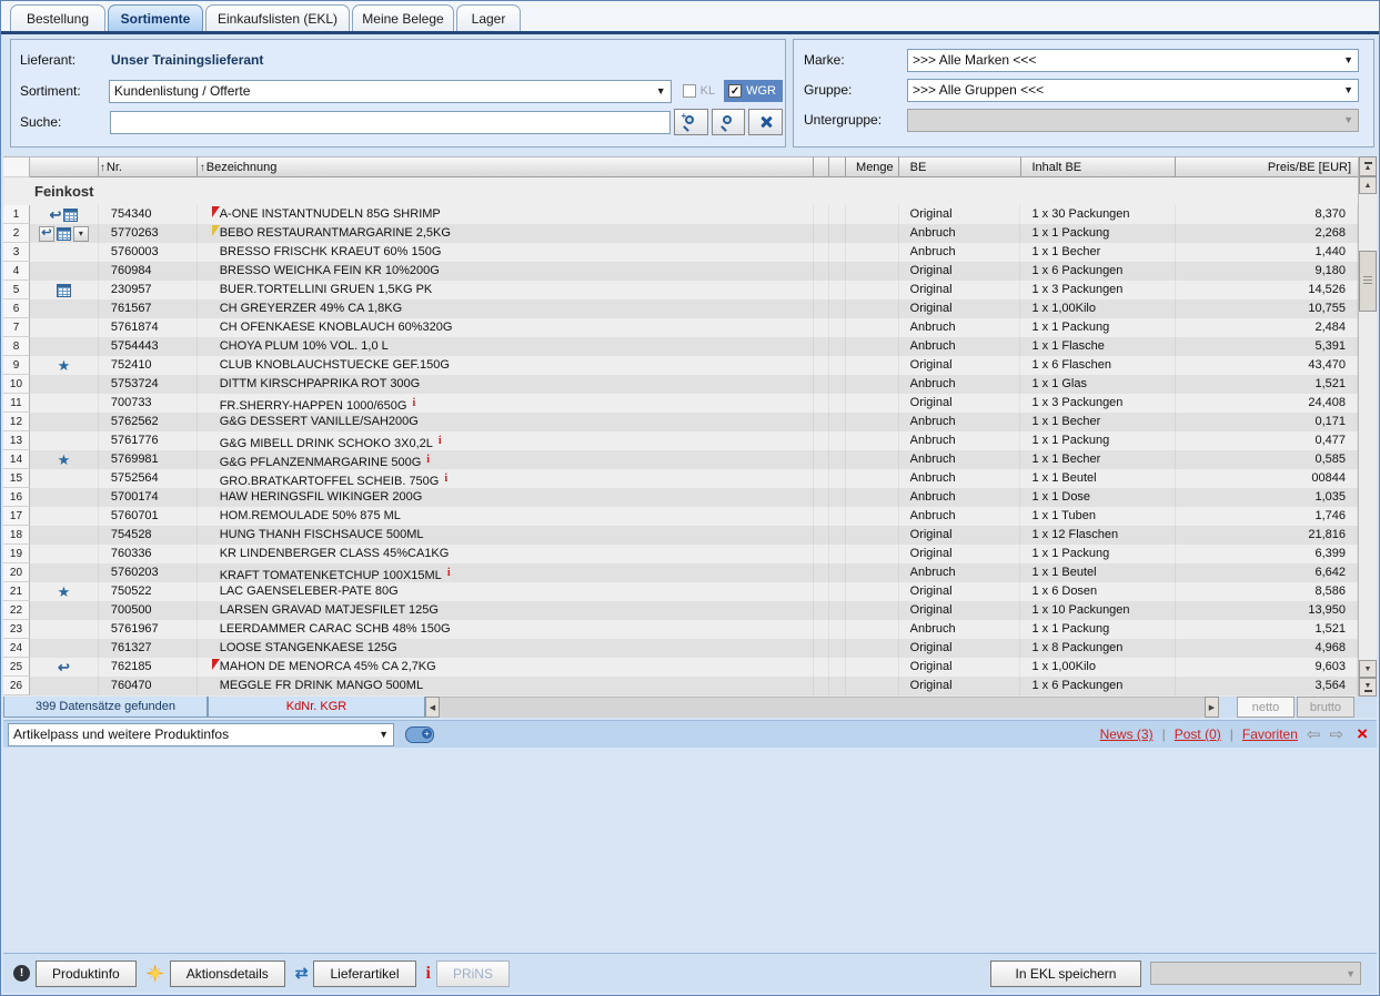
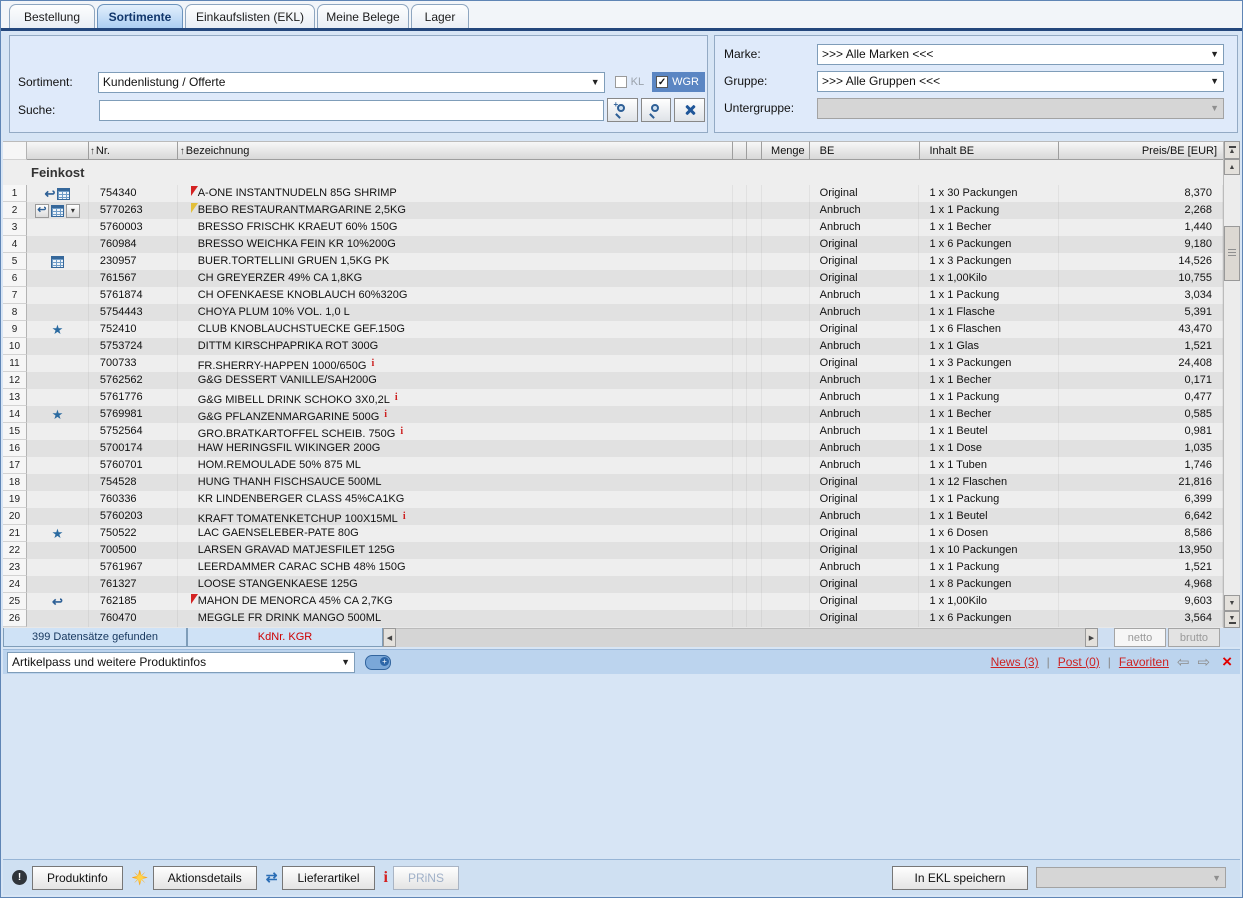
  Bestellung
  Sortimente
  Einkaufslisten (EKL)
  Meine Belege
  Lager
- Lieferant:
- Unser Trainingslieferant
  Sortiment:
  Kundenlistung / Offerte
  ▼
  KL
  ✓
  WGR
  Suche:
  +
  Marke:
  >>> Alle Marken <<<
  ▼
  Gruppe:
  >>> Alle Gruppen <<<
  ▼
  Untergruppe:
  ▼
  ↑Nr.
  ↑Bezeichnung
  Menge
  BE
  Inhalt BE
  Preis/BE [EUR]
  Feinkost
  1
  ↩
  754340
  A-ONE INSTANTNUDELN 85G SHRIMP
  Original
  1 x 30 Packungen
  8,370
  2
  ↩
  ▾
  5770263
  BEBO RESTAURANTMARGARINE 2,5KG
  Anbruch
  1 x 1 Packung
  2,268
  3
  5760003
  BRESSO FRISCHK KRAEUT 60% 150G
  Anbruch
  1 x 1 Becher
  1,440
  4
  760984
  BRESSO WEICHKA FEIN KR 10%200G
  Original
  1 x 6 Packungen
  9,180
  5
  230957
  BUER.TORTELLINI GRUEN 1,5KG PK
  Original
  1 x 3 Packungen
  14,526
  6
  761567
  CH GREYERZER 49% CA 1,8KG
  Original
  1 x 1,00Kilo
  10,755
  7
  5761874
  CH OFENKAESE KNOBLAUCH 60%320G
  Anbruch
  1 x 1 Packung
- 2,484
+ 3,034
  8
  5754443
  CHOYA PLUM 10% VOL. 1,0 L
  Anbruch
  1 x 1 Flasche
  5,391
  9
  ★
  752410
  CLUB KNOBLAUCHSTUECKE GEF.150G
  Original
  1 x 6 Flaschen
  43,470
  10
  5753724
  DITTM KIRSCHPAPRIKA ROT 300G
  Anbruch
  1 x 1 Glas
  1,521
  11
  700733
  FR.SHERRY-HAPPEN 1000/650G i
  Original
  1 x 3 Packungen
  24,408
  12
  5762562
  G&G DESSERT VANILLE/SAH200G
  Anbruch
  1 x 1 Becher
  0,171
  13
  5761776
  G&G MIBELL DRINK SCHOKO 3X0,2L i
  Anbruch
  1 x 1 Packung
  0,477
  14
  ★
  5769981
  G&G PFLANZENMARGARINE 500G i
  Anbruch
  1 x 1 Becher
  0,585
  15
  5752564
  GRO.BRATKARTOFFEL SCHEIB. 750G i
  Anbruch
  1 x 1 Beutel
- 00844
+ 0,981
  16
  5700174
  HAW HERINGSFIL WIKINGER 200G
  Anbruch
  1 x 1 Dose
  1,035
  17
  5760701
  HOM.REMOULADE 50% 875 ML
  Anbruch
  1 x 1 Tuben
  1,746
  18
  754528
  HUNG THANH FISCHSAUCE 500ML
  Original
  1 x 12 Flaschen
  21,816
  19
  760336
  KR LINDENBERGER CLASS 45%CA1KG
  Original
  1 x 1 Packung
  6,399
  20
  5760203
  KRAFT TOMATENKETCHUP 100X15ML i
  Anbruch
  1 x 1 Beutel
  6,642
  21
  ★
  750522
  LAC GAENSELEBER-PATE 80G
  Original
  1 x 6 Dosen
  8,586
  22
  700500
  LARSEN GRAVAD MATJESFILET 125G
  Original
  1 x 10 Packungen
  13,950
  23
  5761967
  LEERDAMMER CARAC SCHB 48% 150G
  Anbruch
  1 x 1 Packung
  1,521
  24
  761327
  LOOSE STANGENKAESE 125G
  Original
  1 x 8 Packungen
  4,968
  25
  ↩
  762185
  MAHON DE MENORCA 45% CA 2,7KG
  Original
  1 x 1,00Kilo
  9,603
  26
  760470
  MEGGLE FR DRINK MANGO 500ML
  Original
  1 x 6 Packungen
  3,564
  399 Datensätze gefunden
  KdNr. KGR
  netto
  brutto
  Artikelpass und weitere Produktinfos
  ▼
  +
  News (3)
  |
  Post (0)
  |
  Favoriten
  ⇦
  ⇨
  ×
  !
  Produktinfo
  Aktionsdetails
  ⇄
  Lieferartikel
  i
  PRiNS
  In EKL speichern
  ▼
